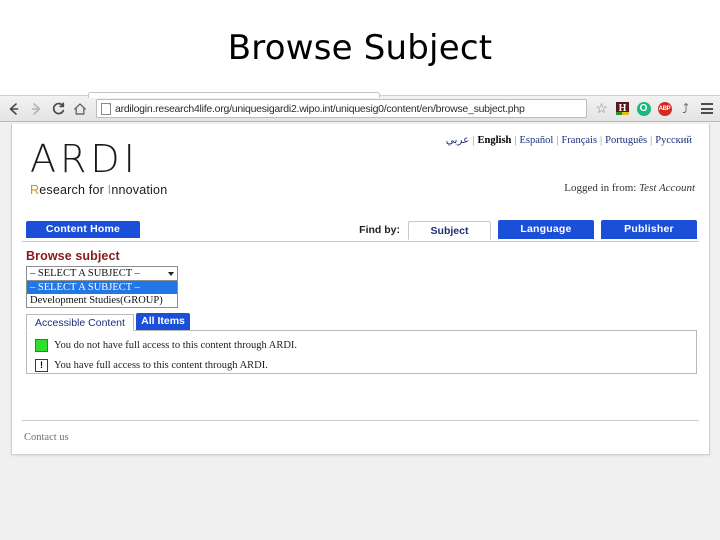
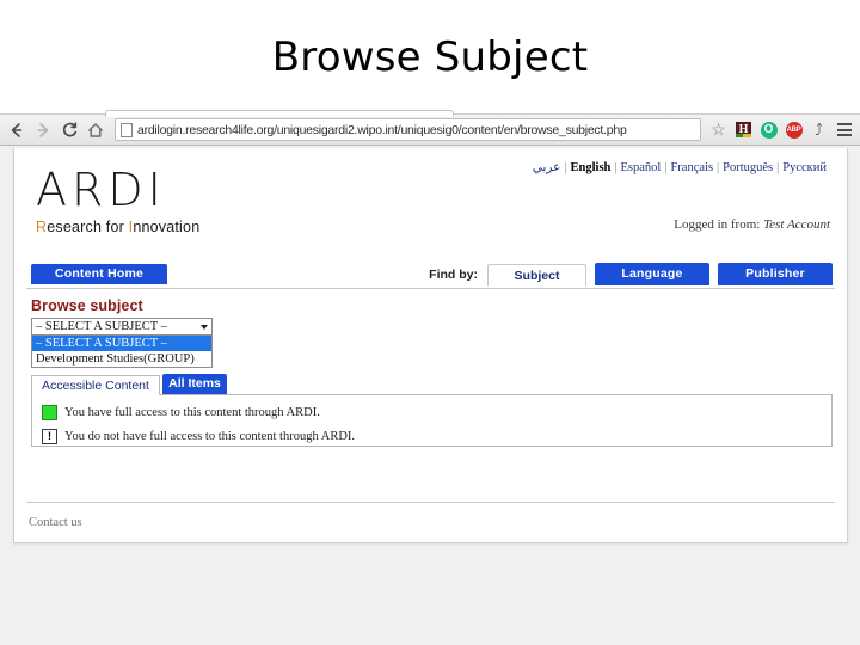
  Browse Subject
  ardilogin.research4life.org/uniquesigardi2.wipo.int/uniquesig0/content/en/browse_subject.php
  ☆
  H
  O
  ⤴
  ARDI
  Research for Innovation
  عربي | English | Español | Français | Português | Русский
  Logged in from: Test Account
  Content Home
  Find by:
  Subject
  Language
  Publisher
  Browse subject
  – SELECT A SUBJECT –
  – SELECT A SUBJECT –
  Development Studies(GROUP)
  Accessible Content
  All Items
- You do not have full access to this content through ARDI.
+ You have full access to this content through ARDI.
  !
- You have full access to this content through ARDI.
+ You do not have full access to this content through ARDI.
  Contact us
